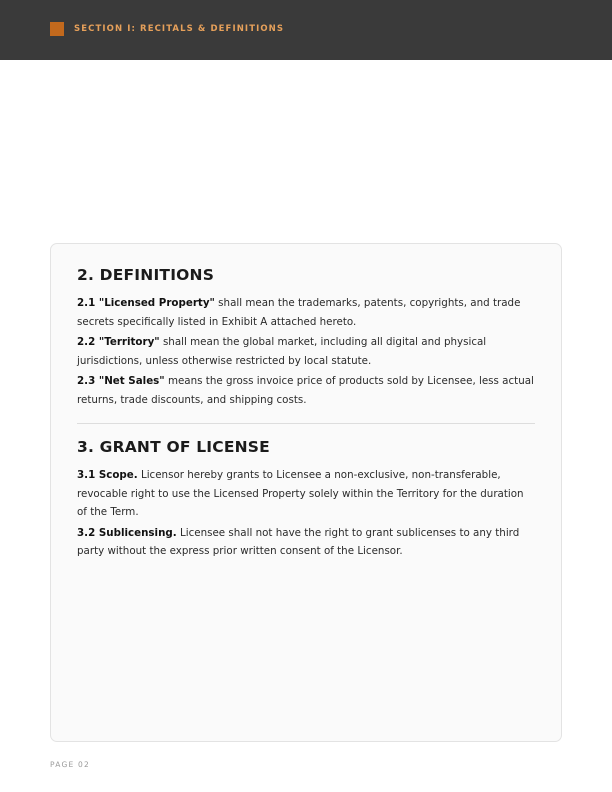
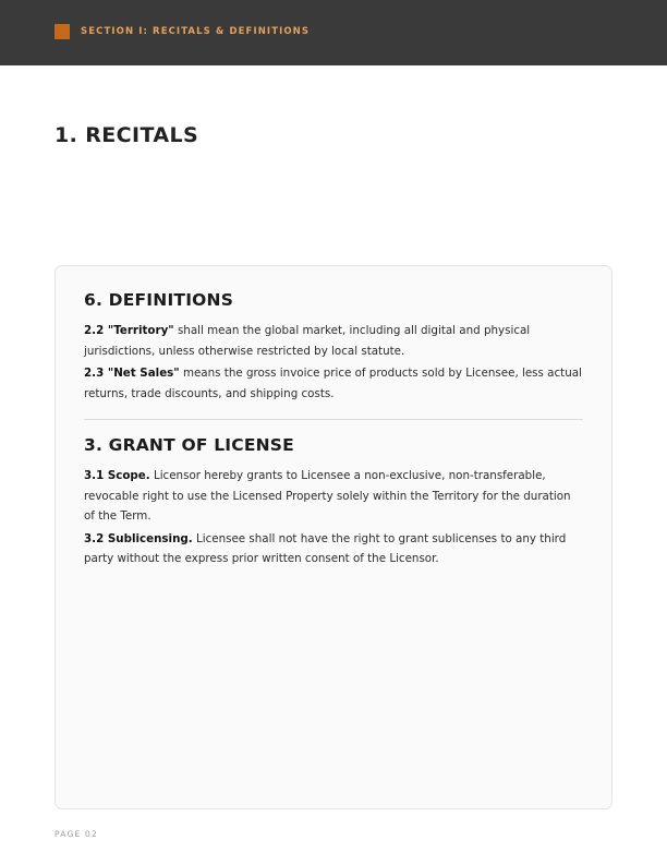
  SECTION I: RECITALS & DEFINITIONS
+ 1. RECITALS
- 2. DEFINITIONS
+ 6. DEFINITIONS
- 2.1 "Licensed Property" shall mean the trademarks, patents, copyrights, and trade secrets specifically listed in Exhibit A attached hereto.
  2.2 "Territory" shall mean the global market, including all digital and physical jurisdictions, unless otherwise restricted by local statute.
  2.3 "Net Sales" means the gross invoice price of products sold by Licensee, less actual returns, trade discounts, and shipping costs.
  3. GRANT OF LICENSE
  3.1 Scope. Licensor hereby grants to Licensee a non-exclusive, non-transferable, revocable right to use the Licensed Property solely within the Territory for the duration of the Term.
  3.2 Sublicensing. Licensee shall not have the right to grant sublicenses to any third party without the express prior written consent of the Licensor.
  PAGE 02
